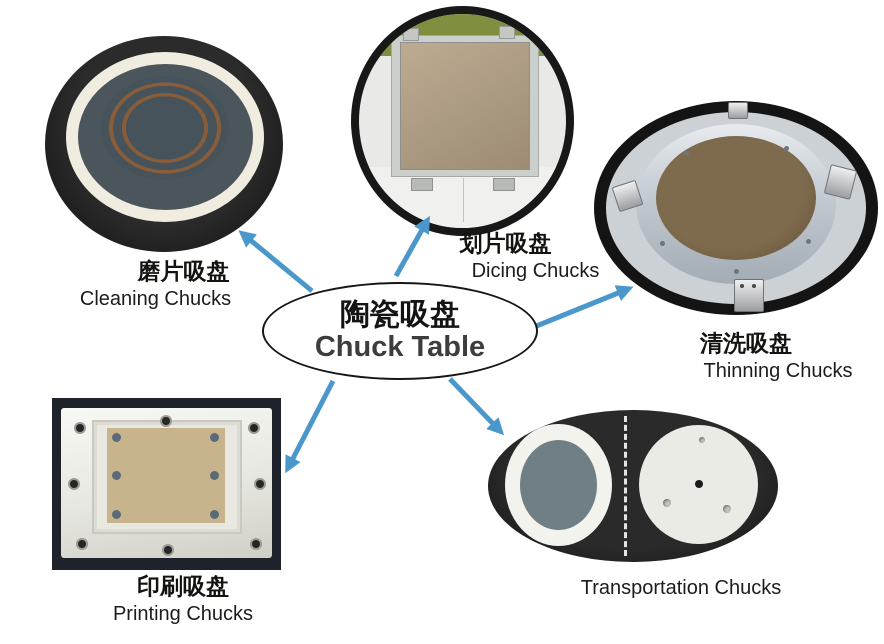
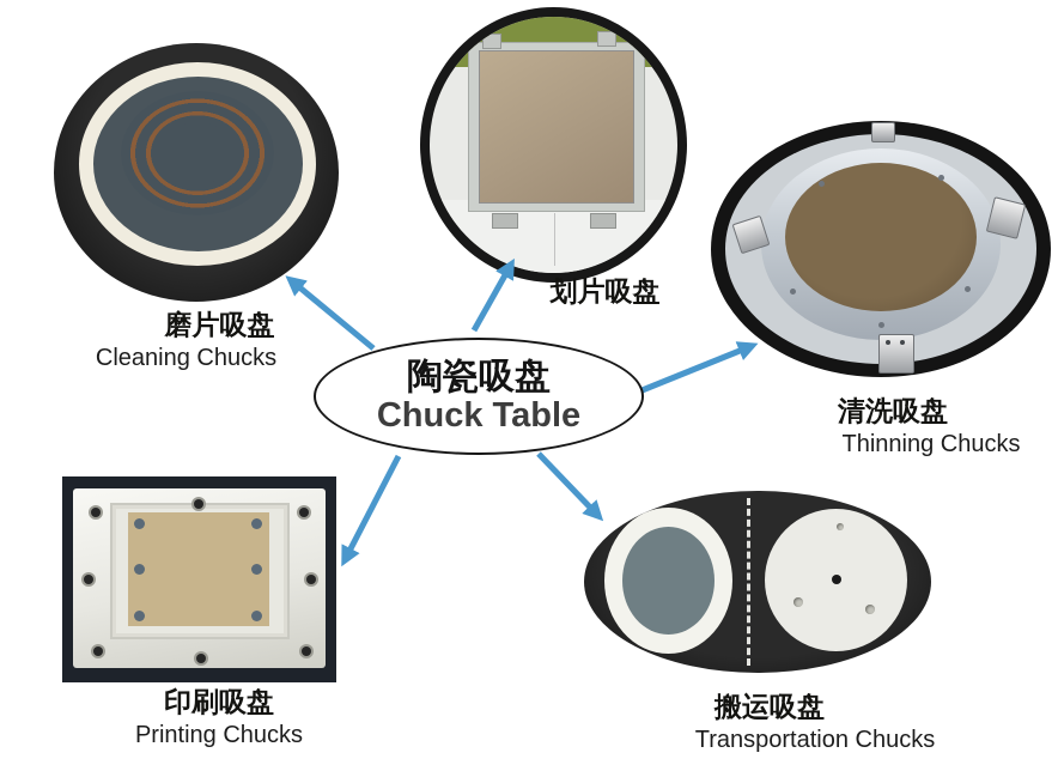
  陶瓷吸盘
  Chuck Table
  磨片吸盘
  Cleaning Chucks
  划片吸盘
- Dicing Chucks
  清洗吸盘
  Thinning Chucks
  印刷吸盘
  Printing Chucks
+ 搬运吸盘
  Transportation Chucks
